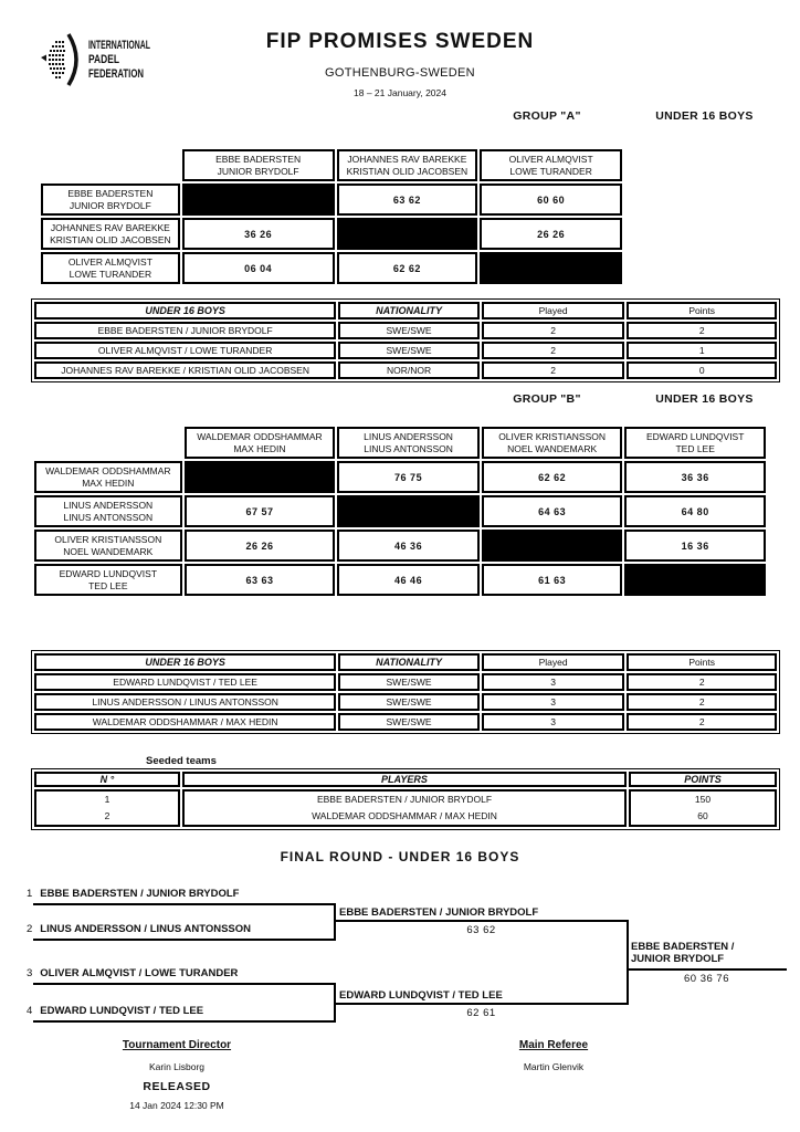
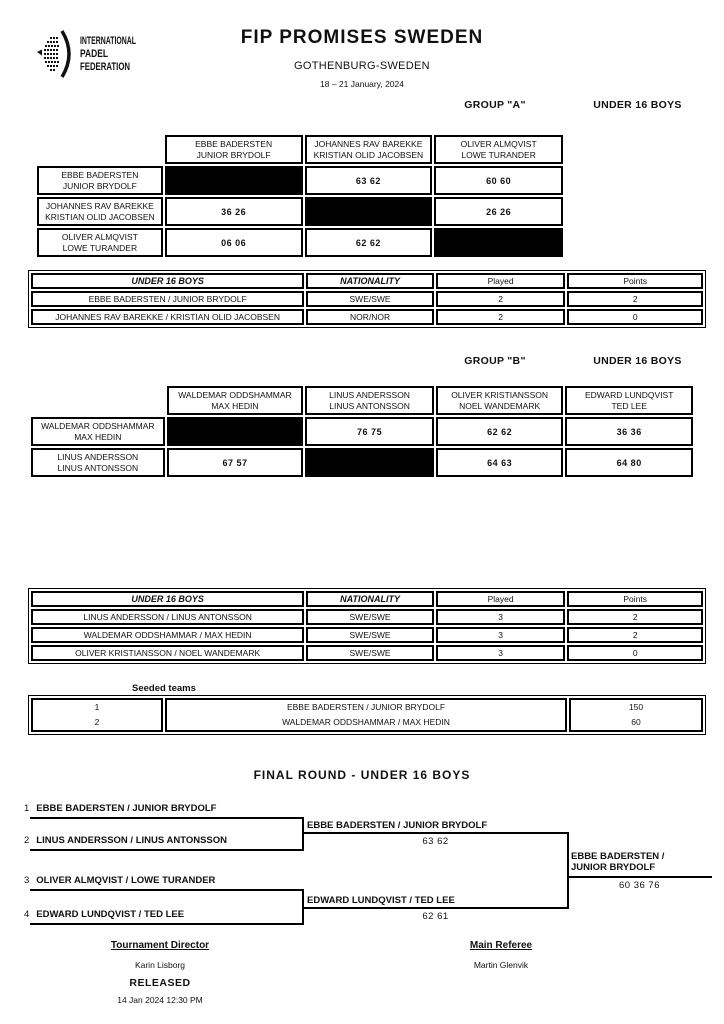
  INTERNATIONAL
  PADEL
  FEDERATION
  FIP PROMISES SWEDEN
  GOTHENBURG-SWEDEN
  18 – 21 January, 2024
  GROUP "A"
  UNDER 16 BOYS
  	EBBE BADERSTENJUNIOR BRYDOLF	JOHANNES RAV BAREKKEKRISTIAN OLID JACOBSEN	OLIVER ALMQVISTLOWE TURANDER
  EBBE BADERSTENJUNIOR BRYDOLF		63 62	60 60
  JOHANNES RAV BAREKKEKRISTIAN OLID JACOBSEN	36 26		26 26
- OLIVER ALMQVISTLOWE TURANDER	06 04	62 62
+ OLIVER ALMQVISTLOWE TURANDER	06 06	62 62
  UNDER 16 BOYS	NATIONALITY	Played	Points
  EBBE BADERSTEN / JUNIOR BRYDOLF	SWE/SWE	2	2
- OLIVER ALMQVIST / LOWE TURANDER	SWE/SWE	2	1
  JOHANNES RAV BAREKKE / KRISTIAN OLID JACOBSEN	NOR/NOR	2	0
  GROUP "B"
  UNDER 16 BOYS
  	WALDEMAR ODDSHAMMARMAX HEDIN	LINUS ANDERSSONLINUS ANTONSSON	OLIVER KRISTIANSSONNOEL WANDEMARK	EDWARD LUNDQVISTTED LEE
  WALDEMAR ODDSHAMMARMAX HEDIN		76 75	62 62	36 36
  LINUS ANDERSSONLINUS ANTONSSON	67 57		64 63	64 80
- OLIVER KRISTIANSSONNOEL WANDEMARK	26 26	46 36		16 36
- EDWARD LUNDQVISTTED LEE	63 63	46 46	61 63
  UNDER 16 BOYS	NATIONALITY	Played	Points
- EDWARD LUNDQVIST / TED LEE	SWE/SWE	3	2
  LINUS ANDERSSON / LINUS ANTONSSON	SWE/SWE	3	2
  WALDEMAR ODDSHAMMAR / MAX HEDIN	SWE/SWE	3	2
+ OLIVER KRISTIANSSON / NOEL WANDEMARK	SWE/SWE	3	0
  Seeded teams
- N °	PLAYERS	POINTS
  12	EBBE BADERSTEN / JUNIOR BRYDOLFWALDEMAR ODDSHAMMAR / MAX HEDIN	15060
  FINAL ROUND - UNDER 16 BOYS
  1 EBBE BADERSTEN / JUNIOR BRYDOLF
  2 LINUS ANDERSSON / LINUS ANTONSSON
  EBBE BADERSTEN / JUNIOR BRYDOLF
  63 62
  EBBE BADERSTEN /
  JUNIOR BRYDOLF
  60 36 76
  3 OLIVER ALMQVIST / LOWE TURANDER
  4 EDWARD LUNDQVIST / TED LEE
  EDWARD LUNDQVIST / TED LEE
  62 61
  Tournament Director
  Karin Lisborg
  RELEASED
  14 Jan 2024 12:30 PM
  Main Referee
  Martin Glenvik
